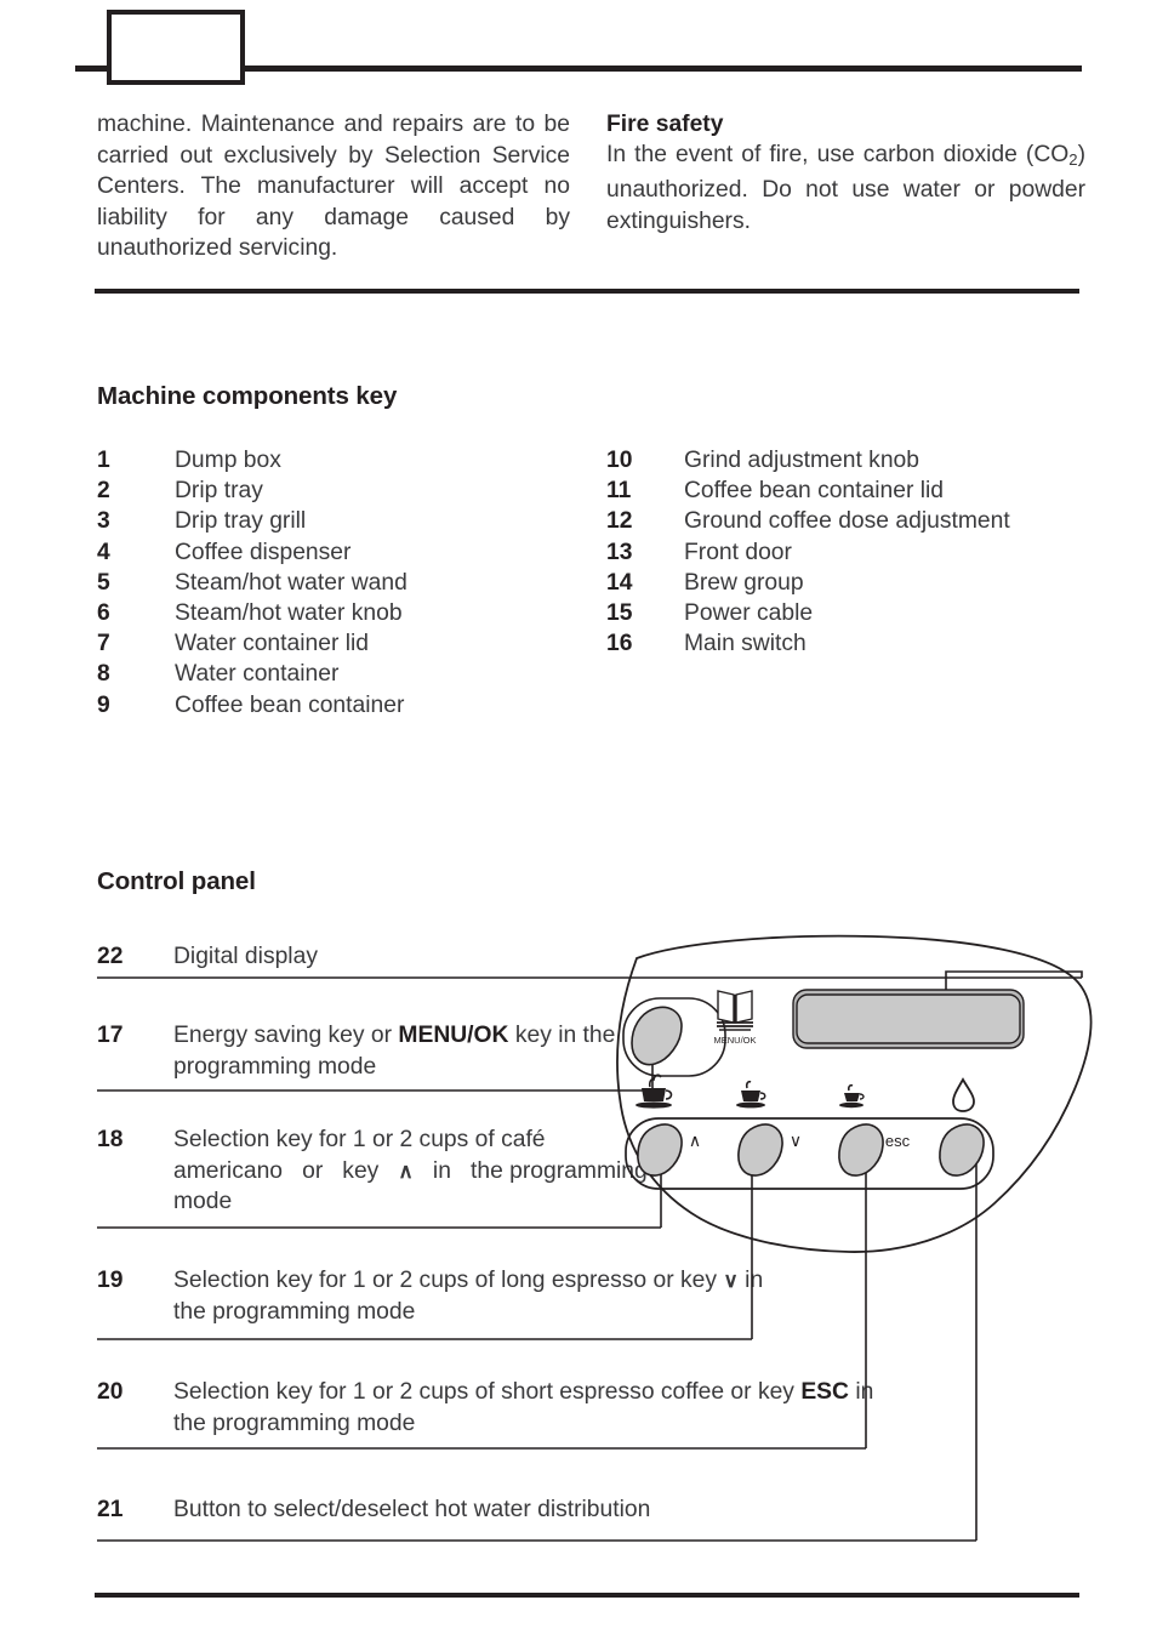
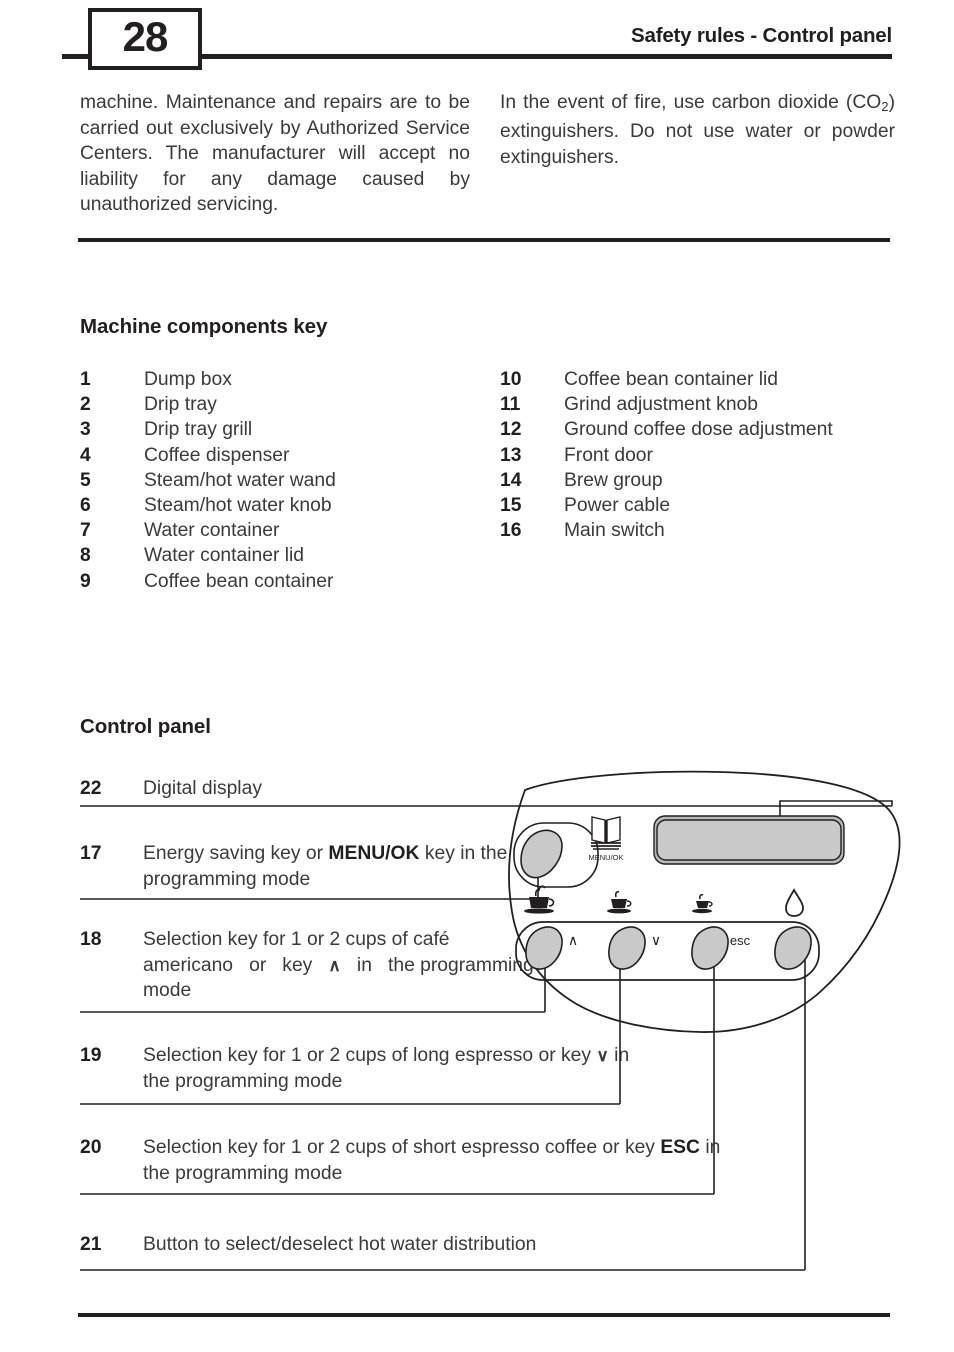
+ 28
+ Safety rules - Control panel
- machine. Maintenance and repairs are to be carried out exclusively by Selection Service Centers. The manufacturer will accept no liability for any damage caused by unauthorized servicing.
+ machine. Maintenance and repairs are to be carried out exclusively by Authorized Service Centers. The manufacturer will accept no liability for any damage caused by unauthorized servicing.
- Fire safety
- In the event of fire, use carbon dioxide (CO2) unauthorized. Do not use water or powder extinguishers.
+ In the event of fire, use carbon dioxide (CO2) extinguishers. Do not use water or powder extinguishers.
  Machine components key
  1
  Dump box
  2
  Drip tray
  3
  Drip tray grill
  4
  Coffee dispenser
  5
  Steam/hot water wand
  6
  Steam/hot water knob
  7
- Water container lid
+ Water container
  8
- Water container
+ Water container lid
  9
  Coffee bean container
  10
- Grind adjustment knob
+ Coffee bean container lid
  11
- Coffee bean container lid
+ Grind adjustment knob
  12
  Ground coffee dose adjustment
  13
  Front door
  14
  Brew group
  15
  Power cable
  16
  Main switch
  Control panel
  22
  Digital display
  17
  Energy saving key or MENU/OK key in the programming mode
  18
  Selection key for 1 or 2 cups of café americano or key ∧ in the programming mode
  19
  Selection key for 1 or 2 cups of long espresso or key ∨ in the programming mode
  20
  Selection key for 1 or 2 cups of short espresso coffee or key ESC in the programming mode
  21
  Button to select/deselect hot water distribution
  MENU/OK
  ∧
  ∨
  esc
